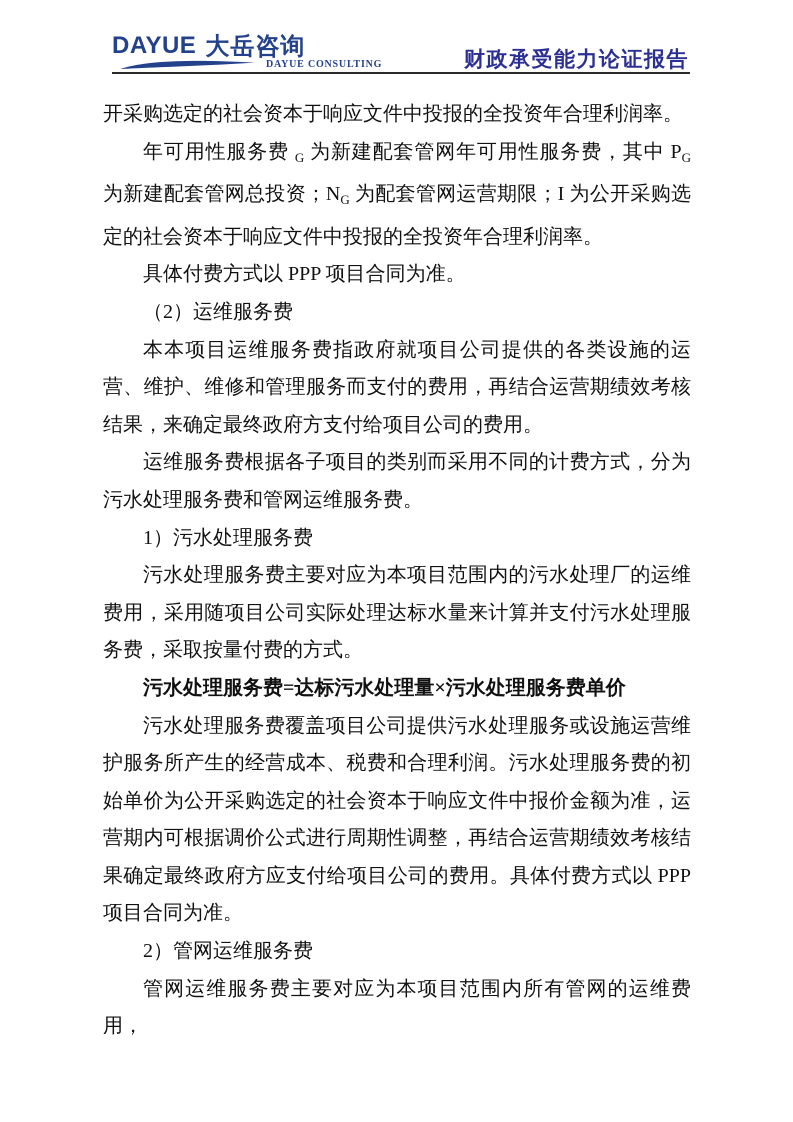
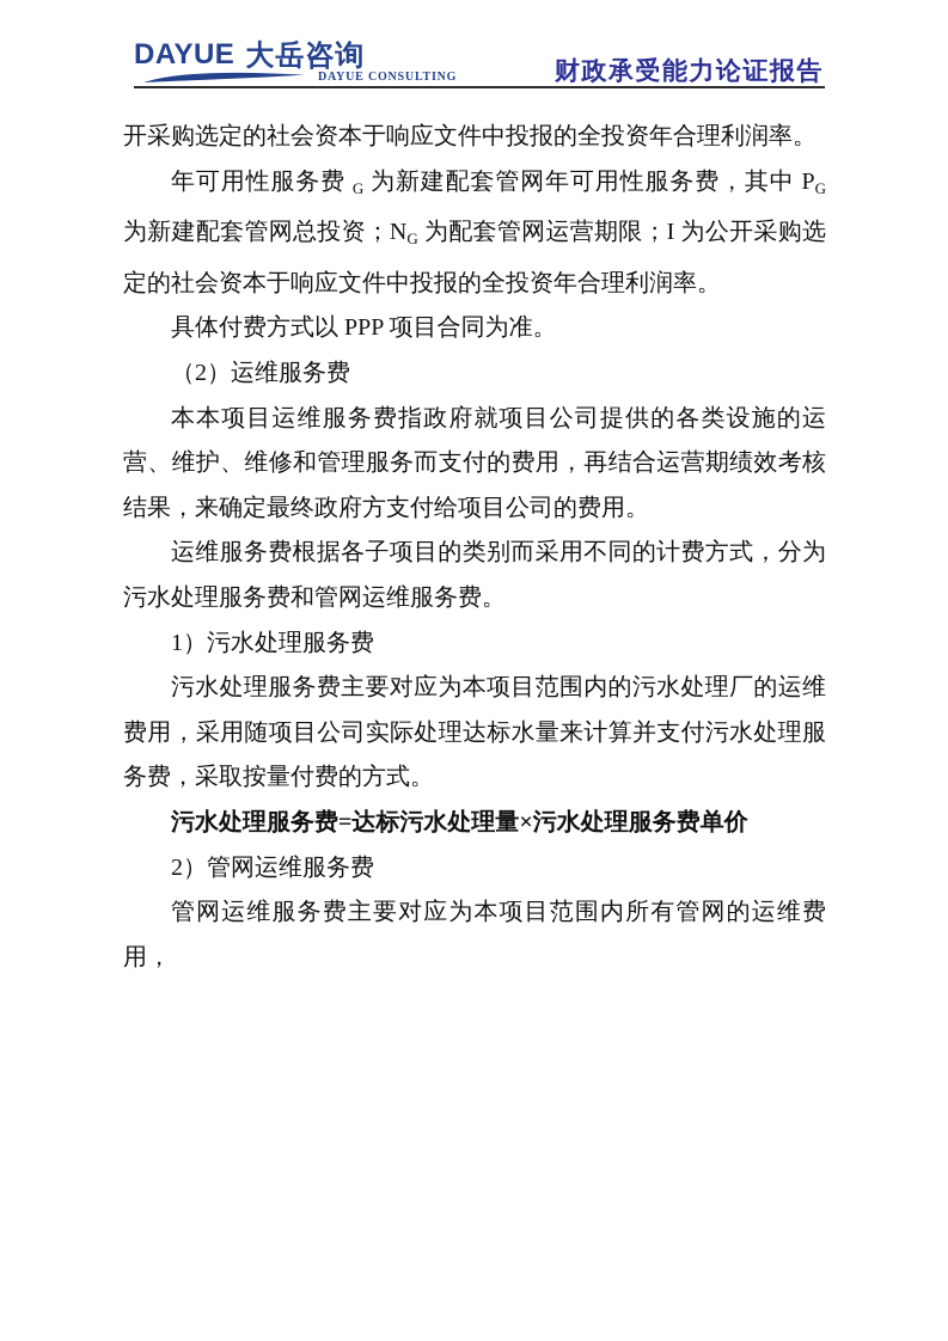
  DAYUE
  大岳咨询
  DAYUE CONSULTING
  财政承受能力论证报告
  开采购选定的社会资本于响应文件中投报的全投资年合理利润率。
  年可用性服务费 G 为新建配套管网年可用性服务费，其中 PG 为新建配套管网总投资；NG 为配套管网运营期限；I 为公开采购选定的社会资本于响应文件中投报的全投资年合理利润率。
  具体付费方式以 PPP 项目合同为准。
  （2）运维服务费
  本本项目运维服务费指政府就项目公司提供的各类设施的运营、维护、维修和管理服务而支付的费用，再结合运营期绩效考核结果，来确定最终政府方支付给项目公司的费用。
  运维服务费根据各子项目的类别而采用不同的计费方式，分为污水处理服务费和管网运维服务费。
  1）污水处理服务费
  污水处理服务费主要对应为本项目范围内的污水处理厂的运维费用，采用随项目公司实际处理达标水量来计算并支付污水处理服务费，采取按量付费的方式。
  污水处理服务费=达标污水处理量×污水处理服务费单价
- 污水处理服务费覆盖项目公司提供污水处理服务或设施运营维护服务所产生的经营成本、税费和合理利润。污水处理服务费的初始单价为公开采购选定的社会资本于响应文件中报价金额为准，运营期内可根据调价公式进行周期性调整，再结合运营期绩效考核结果确定最终政府方应支付给项目公司的费用。具体付费方式以 PPP 项目合同为准。
  2）管网运维服务费
  管网运维服务费主要对应为本项目范围内所有管网的运维费用，
